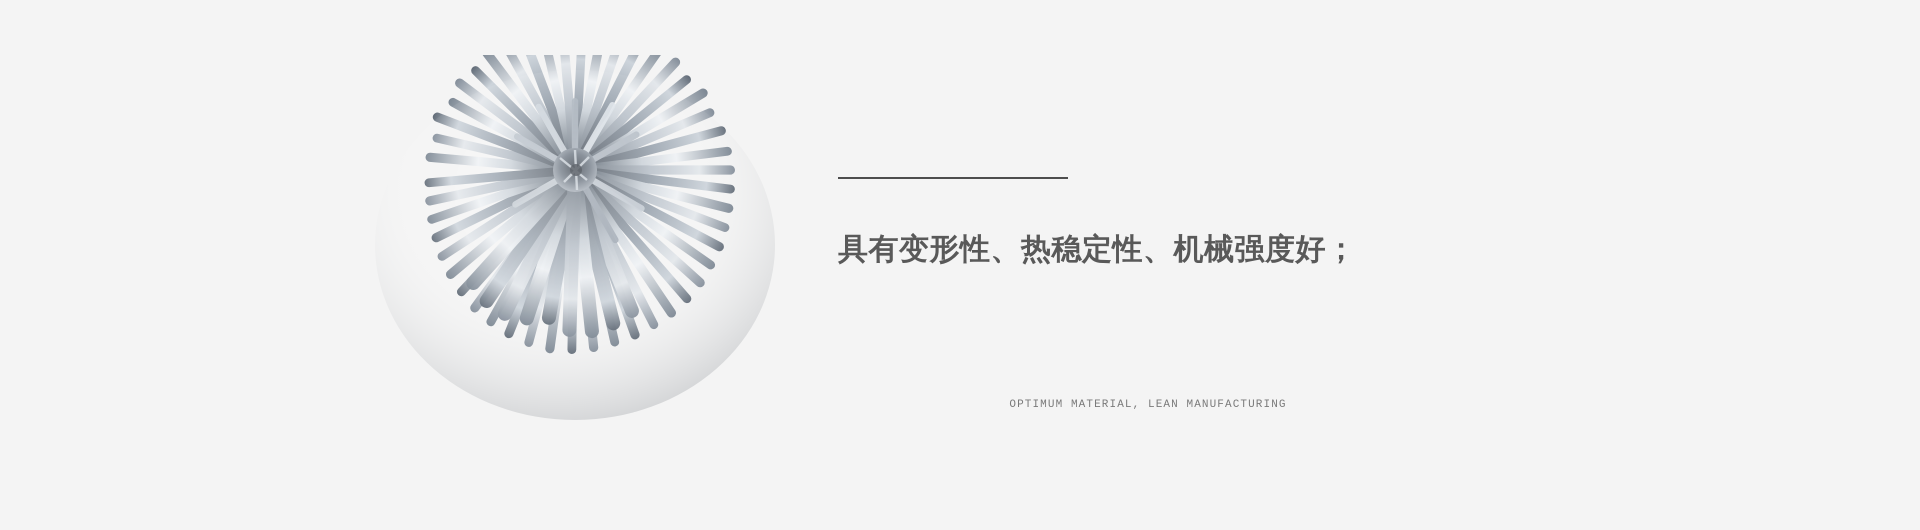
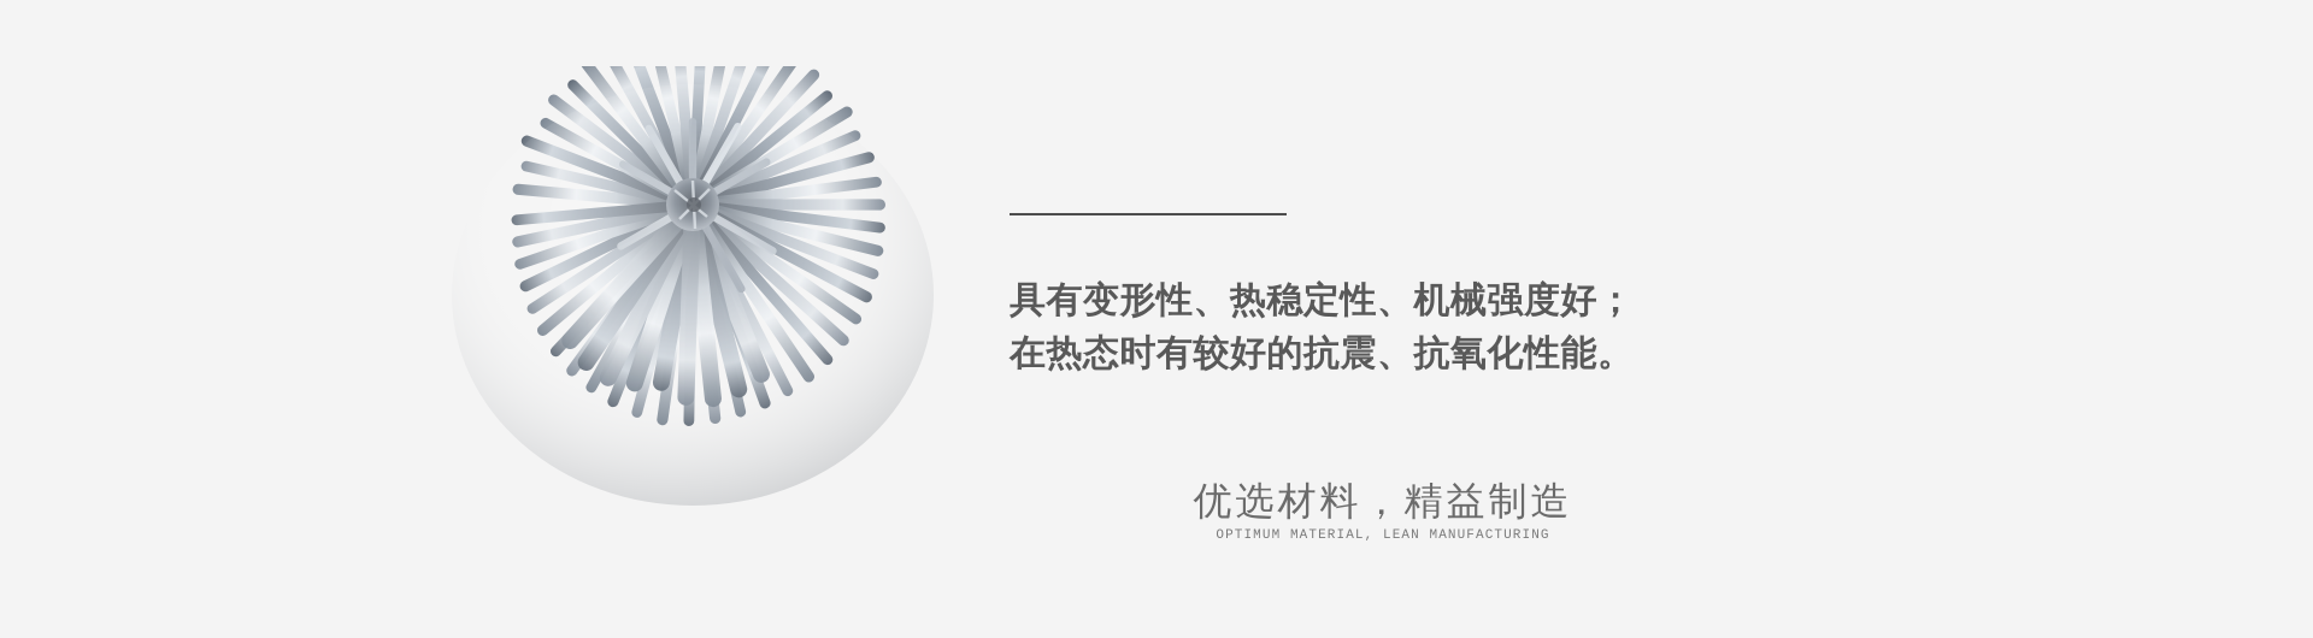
  具有变形性、热稳定性、机械强度好；
+ 在热态时有较好的抗震、抗氧化性能。
+ 优选材料，精益制造
  OPTIMUM MATERIAL, LEAN MANUFACTURING
